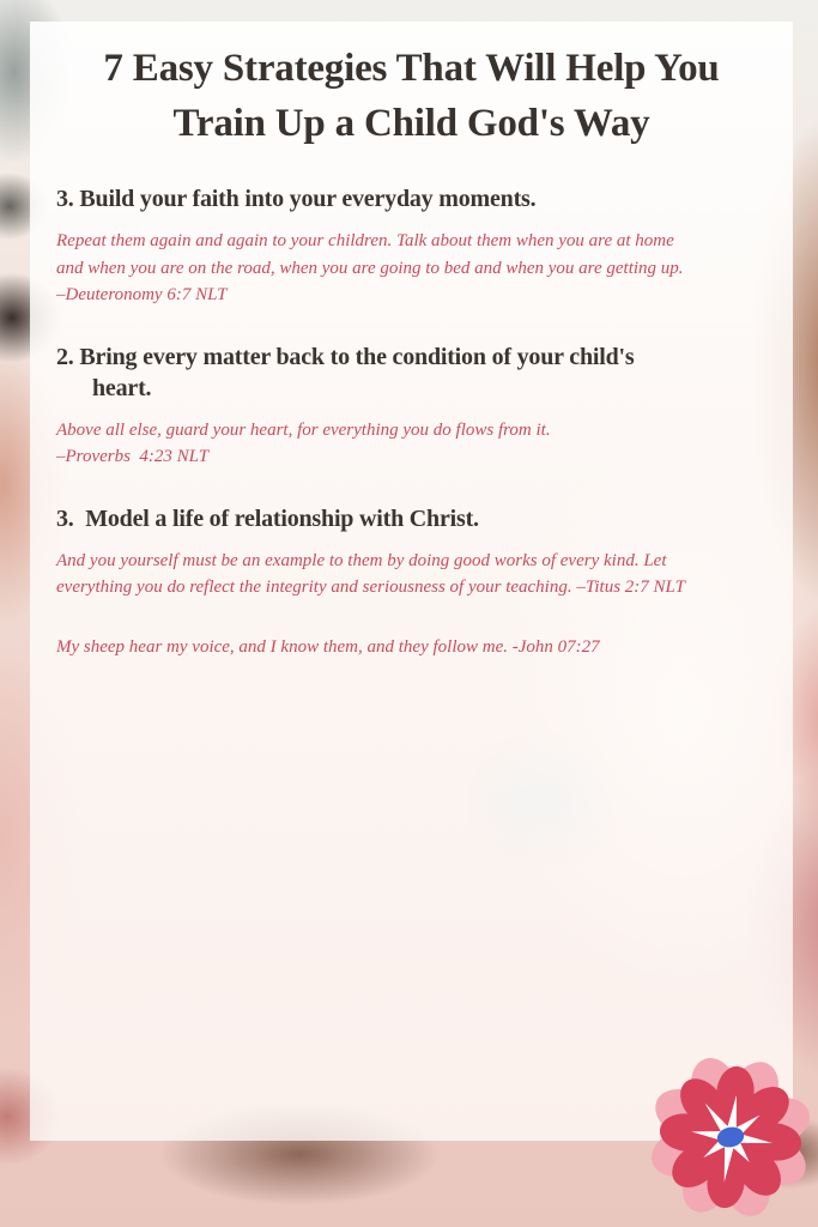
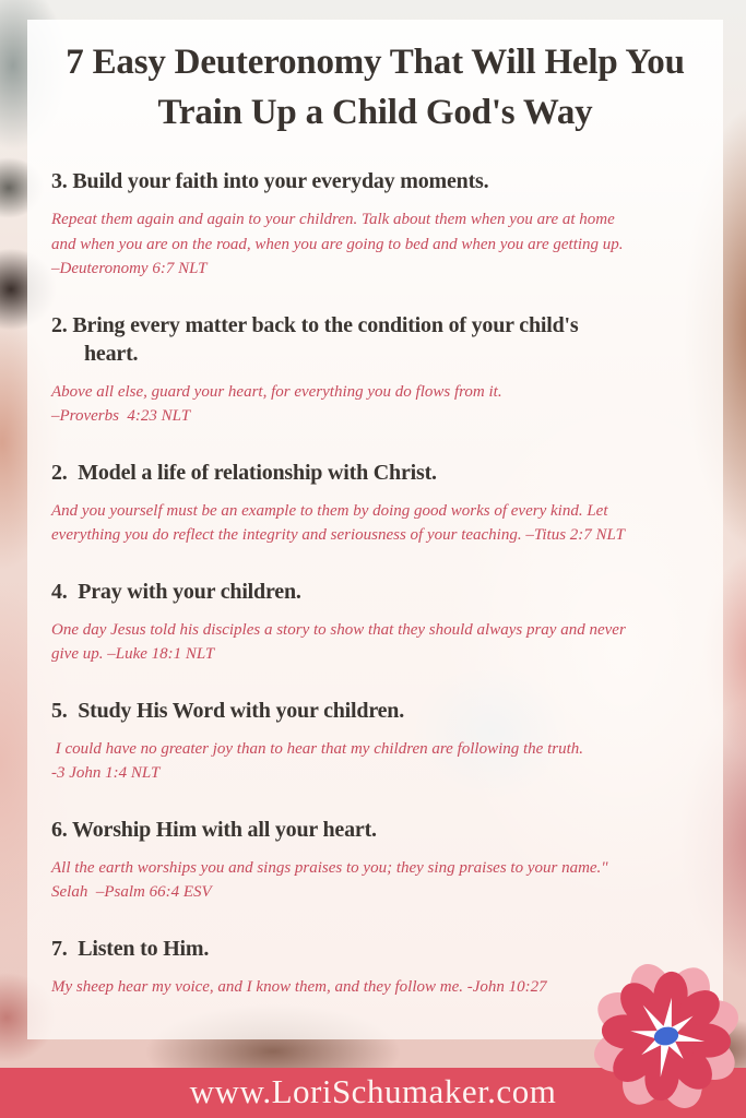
- 7 Easy Strategies That Will Help You
+ 7 Easy Deuteronomy That Will Help You
  Train Up a Child God's Way
  3. Build your faith into your everyday moments.
  Repeat them again and again to your children. Talk about them when you are at home
  and when you are on the road, when you are going to bed and when you are getting up.
  –Deuteronomy 6:7 NLT
  2. Bring every matter back to the condition of your child's
  heart.
  Above all else, guard your heart, for everything you do flows from it.
  –Proverbs 4:23 NLT
- 3. Model a life of relationship with Christ.
+ 2. Model a life of relationship with Christ.
  And you yourself must be an example to them by doing good works of every kind. Let
  everything you do reflect the integrity and seriousness of your teaching. –Titus 2:7 NLT
+ 4. Pray with your children.
+ One day Jesus told his disciples a story to show that they should always pray and never
+ give up. –Luke 18:1 NLT
+ 5. Study His Word with your children.
+ I could have no greater joy than to hear that my children are following the truth.
+ -3 John 1:4 NLT
+ 6. Worship Him with all your heart.
+ All the earth worships you and sings praises to you; they sing praises to your name."
+ Selah –Psalm 66:4 ESV
+ 7. Listen to Him.
- My sheep hear my voice, and I know them, and they follow me. -John 07:27
+ My sheep hear my voice, and I know them, and they follow me. -John 10:27
+ www.LoriSchumaker.com
